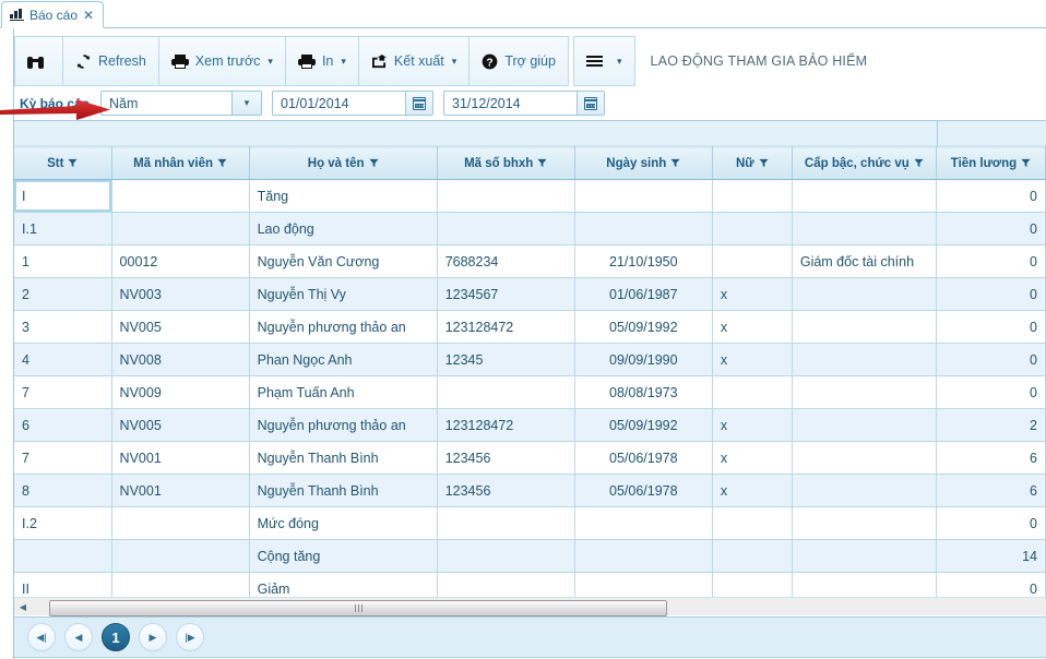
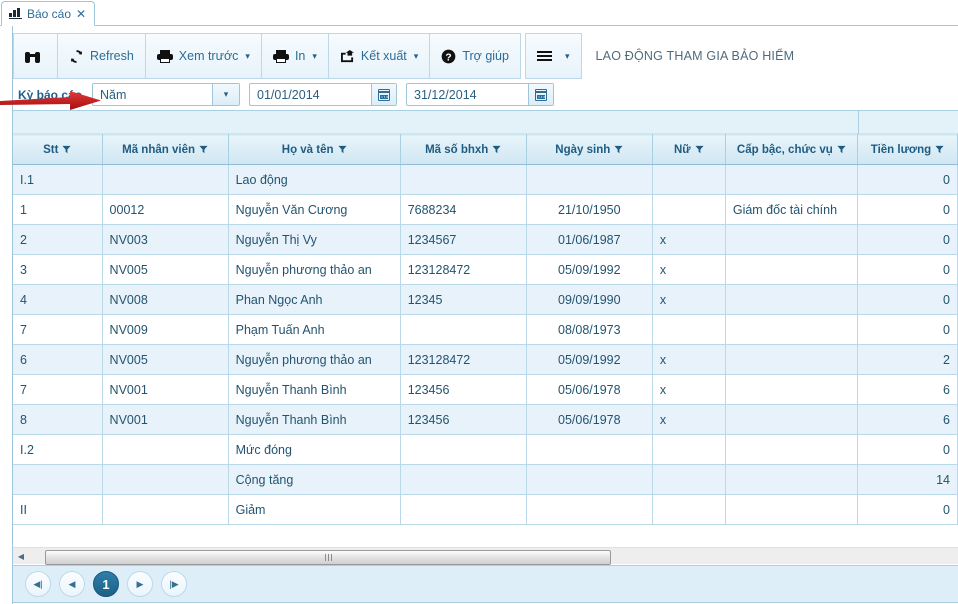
  Báo cáo
  ✕
  Refresh
  Xem trước
  ▾
  In
  ▾
  Kết xuất
  ▾
  ?
  Trợ giúp
  ▾
  LAO ĐỘNG THAM GIA BẢO HIỂM
  Kỳ báo c
  Năm
  ▾
  01/01/2014
  31/12/2014
  Stt	Mã nhân viên	Họ và tên	Mã số bhxh	Ngày sinh	Nữ	Cấp bậc, chức vụ	Tiền lương
- I		Tăng					0
  I.1		Lao động					0
  1	00012	Nguyễn Văn Cương	7688234	21/10/1950		Giám đốc tài chính	0
  2	NV003	Nguyễn Thị Vy	1234567	01/06/1987	x		0
  3	NV005	Nguyễn phương thảo an	123128472	05/09/1992	x		0
  4	NV008	Phan Ngọc Anh	12345	09/09/1990	x		0
  7	NV009	Phạm Tuấn Anh		08/08/1973			0
  6	NV005	Nguyễn phương thảo an	123128472	05/09/1992	x		2
  7	NV001	Nguyễn Thanh Bình	123456	05/06/1978	x		6
  8	NV001	Nguyễn Thanh Bình	123456	05/06/1978	x		6
  I.2		Mức đóng					0
  		Cộng tăng					14
  II		Giảm					0
  ◀
  ◀|
  ◀
  1
  ▶
  |▶
